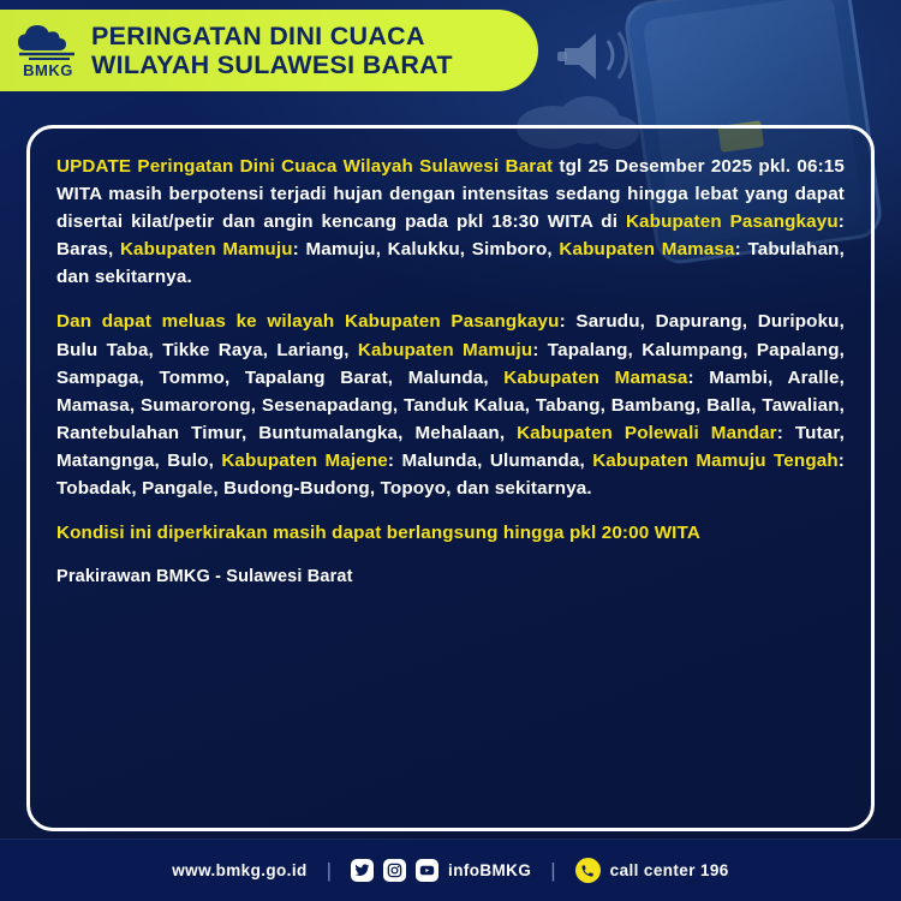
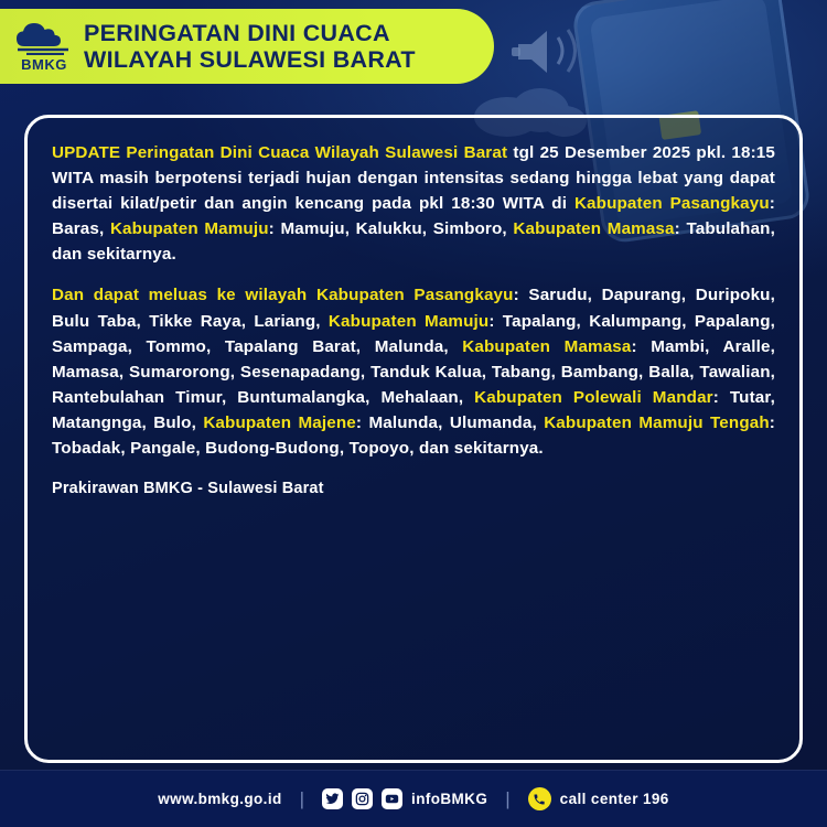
  BMKG
  PERINGATAN DINI CUACA
  WILAYAH SULAWESI BARAT
- UPDATE Peringatan Dini Cuaca Wilayah Sulawesi Barat tgl 25 Desember 2025 pkl. 06:15 WITA masih berpotensi terjadi hujan dengan intensitas sedang hingga lebat yang dapat disertai kilat/petir dan angin kencang pada pkl 18:30 WITA di Kabupaten Pasangkayu: Baras, Kabupaten Mamuju: Mamuju, Kalukku, Simboro, Kabupaten Mamasa: Tabulahan, dan sekitarnya.
+ UPDATE Peringatan Dini Cuaca Wilayah Sulawesi Barat tgl 25 Desember 2025 pkl. 18:15 WITA masih berpotensi terjadi hujan dengan intensitas sedang hingga lebat yang dapat disertai kilat/petir dan angin kencang pada pkl 18:30 WITA di Kabupaten Pasangkayu: Baras, Kabupaten Mamuju: Mamuju, Kalukku, Simboro, Kabupaten Mamasa: Tabulahan, dan sekitarnya.
  Dan dapat meluas ke wilayah Kabupaten Pasangkayu: Sarudu, Dapurang, Duripoku, Bulu Taba, Tikke Raya, Lariang, Kabupaten Mamuju: Tapalang, Kalumpang, Papalang, Sampaga, Tommo, Tapalang Barat, Malunda, Kabupaten Mamasa: Mambi, Aralle, Mamasa, Sumarorong, Sesenapadang, Tanduk Kalua, Tabang, Bambang, Balla, Tawalian, Rantebulahan Timur, Buntumalangka, Mehalaan, Kabupaten Polewali Mandar: Tutar, Matangnga, Bulo, Kabupaten Majene: Malunda, Ulumanda, Kabupaten Mamuju Tengah: Tobadak, Pangale, Budong-Budong, Topoyo, dan sekitarnya.
- Kondisi ini diperkirakan masih dapat berlangsung hingga pkl 20:00 WITA
  Prakirawan BMKG - Sulawesi Barat
  www.bmkg.go.id
  |
  infoBMKG
  |
  call center 196
